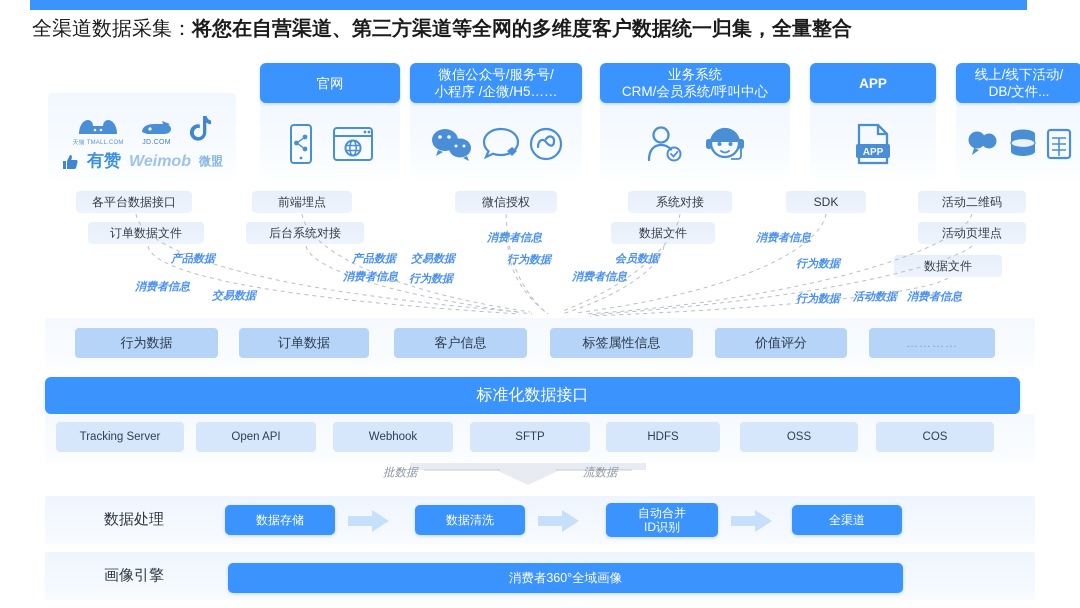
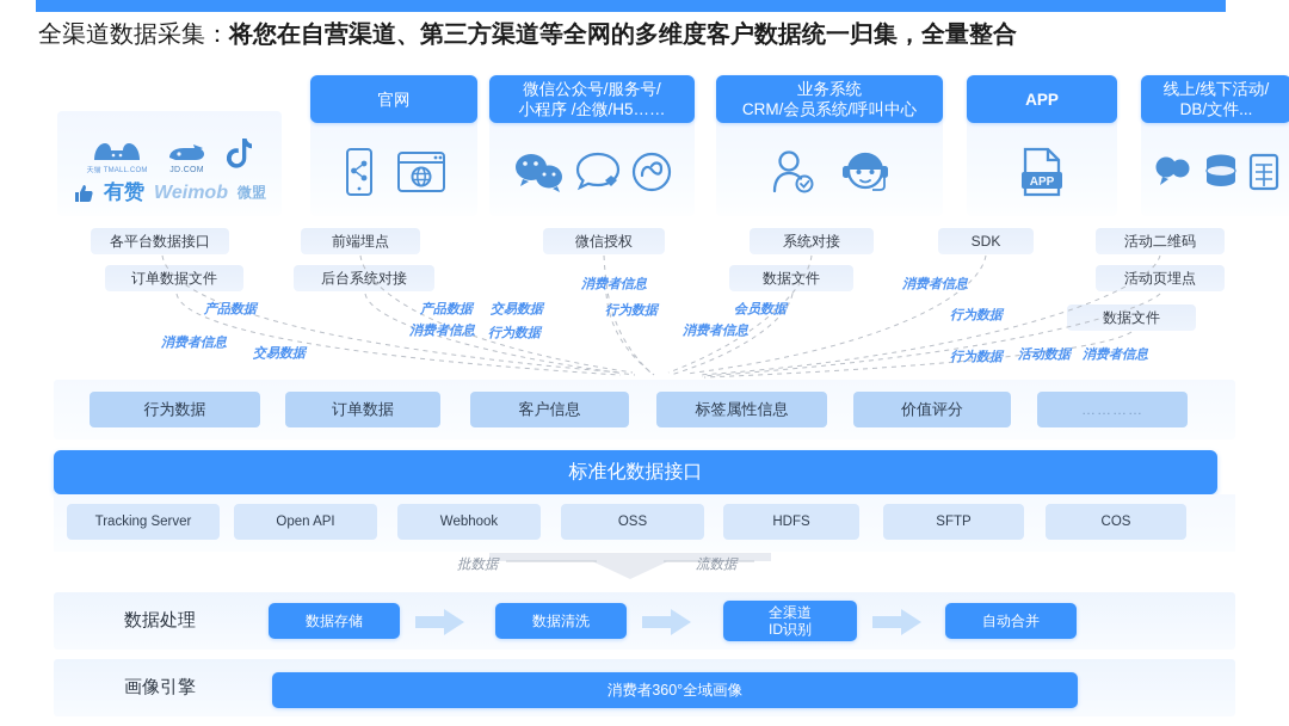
  全渠道数据采集：将您在自营渠道、第三方渠道等全网的多维度客户数据统一归集，全量整合
  有赞
  Weimob
  微盟
  官网
  微信公众号/服务号/
  小程序 /企微/H5……
  业务系统
  CRM/会员系统/呼叫中心
  APP
  APP
  线上/线下活动/
  DB/文件...
  各平台数据接口
  订单数据文件
  前端埋点
  后台系统对接
  微信授权
  系统对接
  数据文件
  SDK
  活动二维码
  活动页埋点
  数据文件
  产品数据
  消费者信息
  交易数据
  产品数据
  交易数据
  消费者信息
  行为数据
  消费者信息
  行为数据
  会员数据
  消费者信息
  消费者信息
  行为数据
  行为数据
  活动数据
  消费者信息
  行为数据
  订单数据
  客户信息
  标签属性信息
  价值评分
  …………
  标准化数据接口
  Tracking Server
  Open API
  Webhook
- SFTP
+ OSS
  HDFS
- OSS
+ SFTP
  COS
  批数据
  流数据
  数据处理
  数据存储
  数据清洗
- 自动合并
+ 全渠道
  ID识别
- 全渠道
+ 自动合并
  画像引擎
  消费者360°全域画像
